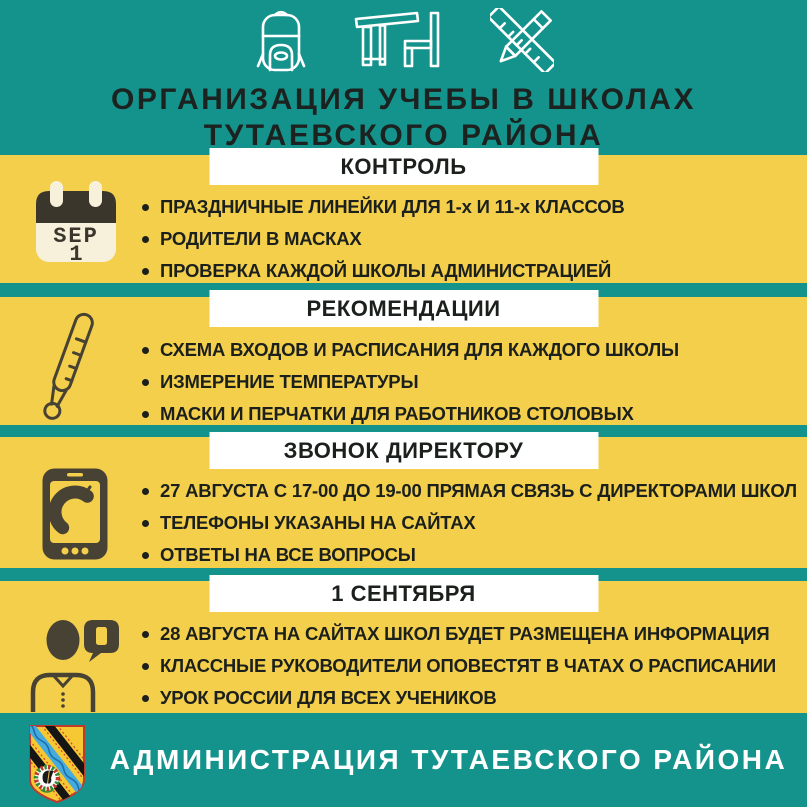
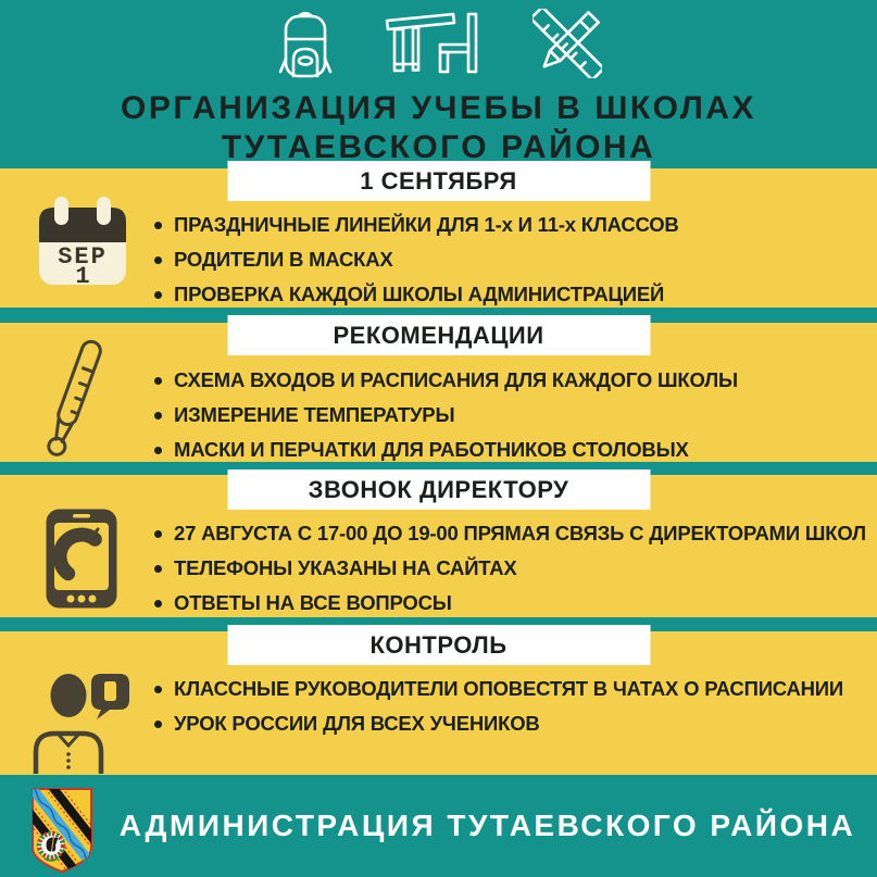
  ОРГАНИЗАЦИЯ УЧЕБЫ В ШКОЛАХ
  ТУТАЕВСКОГО РАЙОНА
- КОНТРОЛЬ
+ 1 СЕНТЯБРЯ
  РЕКОМЕНДАЦИИ
  ЗВОНОК ДИРЕКТОРУ
- 1 СЕНТЯБРЯ
+ КОНТРОЛЬ
  SEP
  1
  ПРАЗДНИЧНЫЕ ЛИНЕЙКИ ДЛЯ 1-х И 11-х КЛАССОВ
  РОДИТЕЛИ В МАСКАХ
  ПРОВЕРКА КАЖДОЙ ШКОЛЫ АДМИНИСТРАЦИЕЙ
  СХЕМА ВХОДОВ И РАСПИСАНИЯ ДЛЯ КАЖДОГО ШКОЛЫ
  ИЗМЕРЕНИЕ ТЕМПЕРАТУРЫ
  МАСКИ И ПЕРЧАТКИ ДЛЯ РАБОТНИКОВ СТОЛОВЫХ
  27 АВГУСТА С 17-00 ДО 19-00 ПРЯМАЯ СВЯЗЬ С ДИРЕКТОРАМИ ШКОЛ
  ТЕЛЕФОНЫ УКАЗАНЫ НА САЙТАХ
  ОТВЕТЫ НА ВСЕ ВОПРОСЫ
- 28 АВГУСТА НА САЙТАХ ШКОЛ БУДЕТ РАЗМЕЩЕНА ИНФОРМАЦИЯ
  КЛАССНЫЕ РУКОВОДИТЕЛИ ОПОВЕСТЯТ В ЧАТАХ О РАСПИСАНИИ
  УРОК РОССИИ ДЛЯ ВСЕХ УЧЕНИКОВ
  АДМИНИСТРАЦИЯ ТУТАЕВСКОГО РАЙОНА
